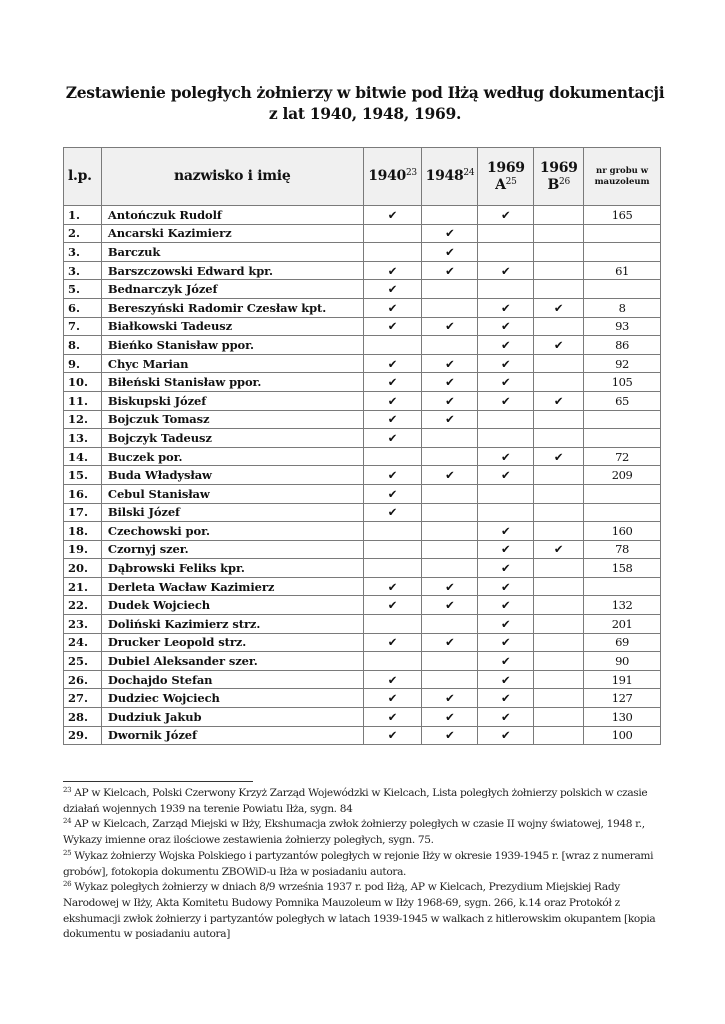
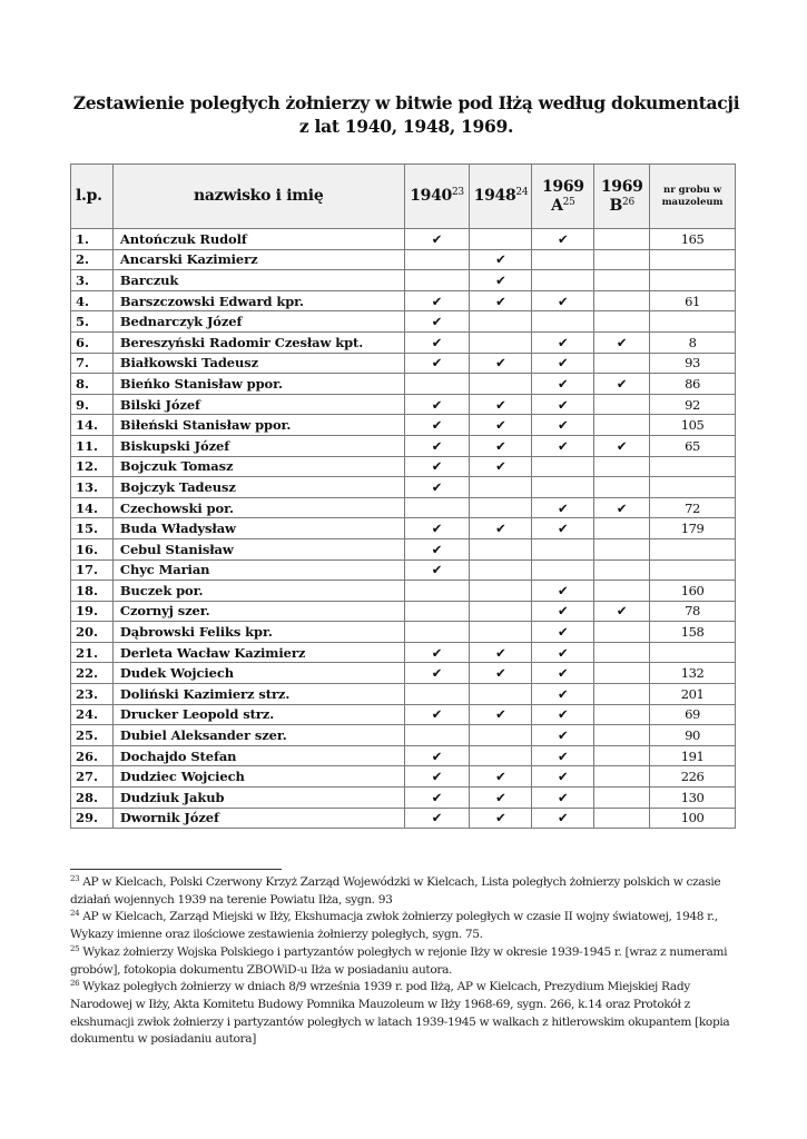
  Zestawienie poległych żołnierzy w bitwie pod Iłżą według dokumentacji
  z lat 1940, 1948, 1969.
  l.p.	nazwisko i imię	194023	194824	1969A25	1969B26	nr grobu wmauzoleum
  1.	Antończuk Rudolf	✔		✔		165
  2.	Ancarski Kazimierz		✔
  3.	Barczuk		✔
- 3.	Barszczowski Edward kpr.	✔	✔	✔		61
+ 4.	Barszczowski Edward kpr.	✔	✔	✔		61
  5.	Bednarczyk Józef	✔
  6.	Bereszyński Radomir Czesław kpt.	✔		✔	✔	8
  7.	Białkowski Tadeusz	✔	✔	✔		93
  8.	Bieńko Stanisław ppor.			✔	✔	86
- 9.	Chyc Marian	✔	✔	✔		92
+ 9.	Bilski Józef	✔	✔	✔		92
- 10.	Biłeński Stanisław ppor.	✔	✔	✔		105
+ 14.	Biłeński Stanisław ppor.	✔	✔	✔		105
  11.	Biskupski Józef	✔	✔	✔	✔	65
  12.	Bojczuk Tomasz	✔	✔
  13.	Bojczyk Tadeusz	✔
- 14.	Buczek por.			✔	✔	72
+ 14.	Czechowski por.			✔	✔	72
- 15.	Buda Władysław	✔	✔	✔		209
+ 15.	Buda Władysław	✔	✔	✔		179
  16.	Cebul Stanisław	✔
- 17.	Bilski Józef	✔
+ 17.	Chyc Marian	✔
- 18.	Czechowski por.			✔		160
+ 18.	Buczek por.			✔		160
  19.	Czornyj szer.			✔	✔	78
  20.	Dąbrowski Feliks kpr.			✔		158
  21.	Derleta Wacław Kazimierz	✔	✔	✔
  22.	Dudek Wojciech	✔	✔	✔		132
  23.	Doliński Kazimierz strz.			✔		201
  24.	Drucker Leopold strz.	✔	✔	✔		69
  25.	Dubiel Aleksander szer.			✔		90
  26.	Dochajdo Stefan	✔		✔		191
- 27.	Dudziec Wojciech	✔	✔	✔		127
+ 27.	Dudziec Wojciech	✔	✔	✔		226
  28.	Dudziuk Jakub	✔	✔	✔		130
  29.	Dwornik Józef	✔	✔	✔		100
- 23 AP w Kielcach, Polski Czerwony Krzyż Zarząd Wojewódzki w Kielcach, Lista poległych żołnierzy polskich w czasie działań wojennych 1939 na terenie Powiatu Iłża, sygn. 84
+ 23 AP w Kielcach, Polski Czerwony Krzyż Zarząd Wojewódzki w Kielcach, Lista poległych żołnierzy polskich w czasie działań wojennych 1939 na terenie Powiatu Iłża, sygn. 93
  24 AP w Kielcach, Zarząd Miejski w Iłży, Ekshumacja zwłok żołnierzy poległych w czasie II wojny światowej, 1948 r., Wykazy imienne oraz ilościowe zestawienia żołnierzy poległych, sygn. 75.
  25 Wykaz żołnierzy Wojska Polskiego i partyzantów poległych w rejonie Iłży w okresie 1939-1945 r. [wraz z numerami grobów], fotokopia dokumentu ZBOWiD-u Iłża w posiadaniu autora.
- 26 Wykaz poległych żołnierzy w dniach 8/9 września 1937 r. pod Iłżą, AP w Kielcach, Prezydium Miejskiej Rady Narodowej w Iłży, Akta Komitetu Budowy Pomnika Mauzoleum w Iłży 1968-69, sygn. 266, k.14 oraz Protokół z ekshumacji zwłok żołnierzy i partyzantów poległych w latach 1939-1945 w walkach z hitlerowskim okupantem [kopia dokumentu w posiadaniu autora]
+ 26 Wykaz poległych żołnierzy w dniach 8/9 września 1939 r. pod Iłżą, AP w Kielcach, Prezydium Miejskiej Rady Narodowej w Iłży, Akta Komitetu Budowy Pomnika Mauzoleum w Iłży 1968-69, sygn. 266, k.14 oraz Protokół z ekshumacji zwłok żołnierzy i partyzantów poległych w latach 1939-1945 w walkach z hitlerowskim okupantem [kopia dokumentu w posiadaniu autora]
